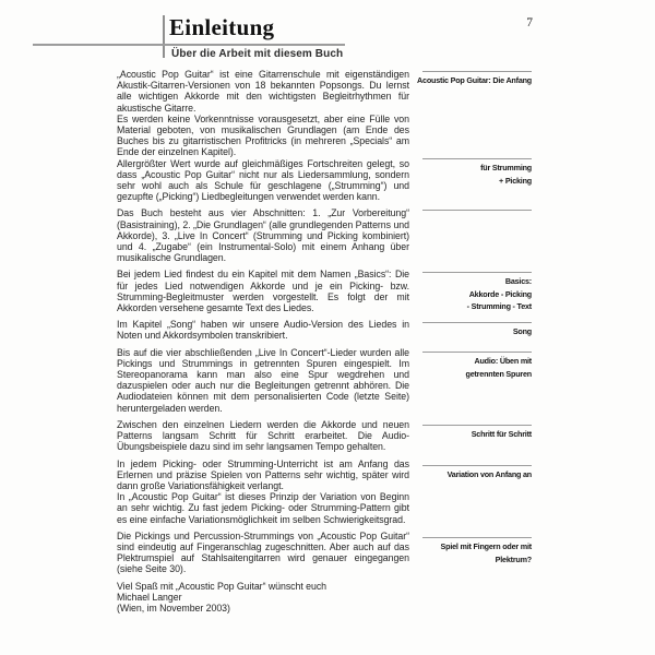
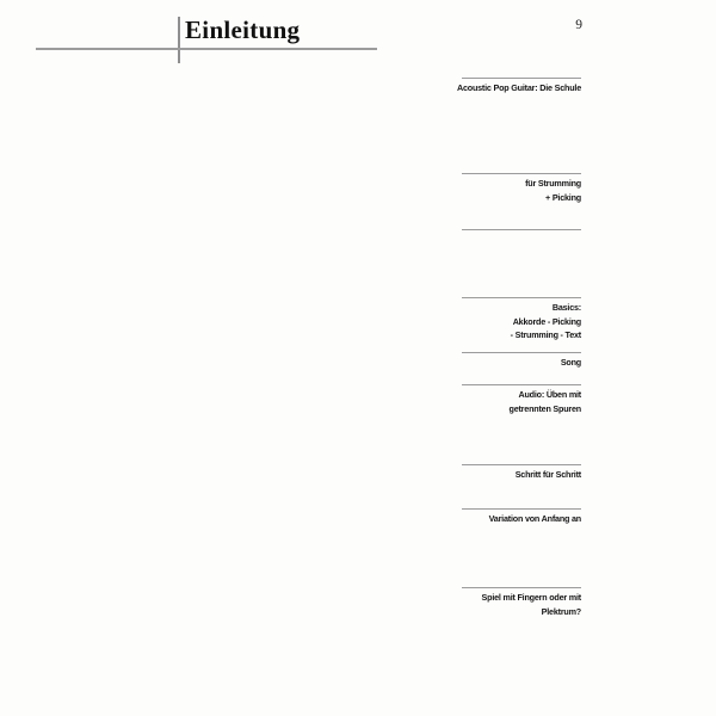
- 7
+ 9
  Einleitung
- Über die Arbeit mit diesem Buch
- „Acoustic Pop Guitar“ ist eine Gitarrenschule mit eigenständigen Akustik-Gitarren-Versionen von 18 bekannten Popsongs. Du lernst alle wichtigen Akkorde mit den wichtigsten Begleitrhythmen für akustische Gitarre.
- Es werden keine Vorkenntnisse vorausgesetzt, aber eine Fülle von Material geboten, von musikalischen Grundlagen (am Ende des Buches bis zu gitarristischen Profitricks (in mehreren „Specials“ am Ende der einzelnen Kapitel).
- Allergrößter Wert wurde auf gleichmäßiges Fortschreiten gelegt, so dass „Acoustic Pop Guitar“ nicht nur als Liedersammlung, sondern sehr wohl auch als Schule für geschlagene („Strumming“) und gezupfte („Picking“) Liedbegleitungen verwendet werden kann.
- Das Buch besteht aus vier Abschnitten: 1. „Zur Vorbereitung“ (Basistraining), 2. „Die Grundlagen“ (alle grundlegenden Patterns und Akkorde), 3. „Live In Concert“ (Strumming und Picking kombiniert) und 4. „Zugabe“ (ein Instrumental-Solo) mit einem Anhang über musikalische Grundlagen.
- Bei jedem Lied findest du ein Kapitel mit dem Namen „Basics“: Die für jedes Lied notwendigen Akkorde und je ein Picking- bzw. Strumming-Begleitmuster werden vorgestellt. Es folgt der mit Akkorden versehene gesamte Text des Liedes.
- Im Kapitel „Song“ haben wir unsere Audio-Version des Liedes in Noten und Akkordsymbolen transkribiert.
- Bis auf die vier abschließenden „Live In Concert“-Lieder wurden alle Pickings und Strummings in getrennten Spuren eingespielt. Im Stereopanorama kann man also eine Spur wegdrehen und dazuspielen oder auch nur die Begleitungen getrennt abhören. Die Audiodateien können mit dem personalisierten Code (letzte Seite) heruntergeladen werden.
- Zwischen den einzelnen Liedern werden die Akkorde und neuen Patterns langsam Schritt für Schritt erarbeitet. Die Audio-Übungsbeispiele dazu sind im sehr langsamen Tempo gehalten.
- In jedem Picking- oder Strumming-Unterricht ist am Anfang das Erlernen und präzise Spielen von Patterns sehr wichtig, später wird dann große Variationsfähigkeit verlangt.
- In „Acoustic Pop Guitar“ ist dieses Prinzip der Variation von Beginn an sehr wichtig. Zu fast jedem Picking- oder Strumming-Pattern gibt es eine einfache Variationsmöglichkeit im selben Schwierigkeitsgrad.
- Die Pickings und Percussion-Strummings von „Acoustic Pop Guitar“ sind eindeutig auf Fingeranschlag zugeschnitten. Aber auch auf das Plektrumspiel auf Stahlsaitengitarren wird genauer eingegangen (siehe Seite 30).
- Viel Spaß mit „Acoustic Pop Guitar“ wünscht euch
- Michael Langer
- (Wien, im November 2003)
- Acoustic Pop Guitar: Die Anfang
+ Acoustic Pop Guitar: Die Schule
  für Strumming
  + Picking
  Basics:
  Akkorde - Picking
  - Strumming - Text
  Song
  Audio: Üben mit
  getrennten Spuren
  Schritt für Schritt
  Variation von Anfang an
  Spiel mit Fingern oder mit
  Plektrum?
